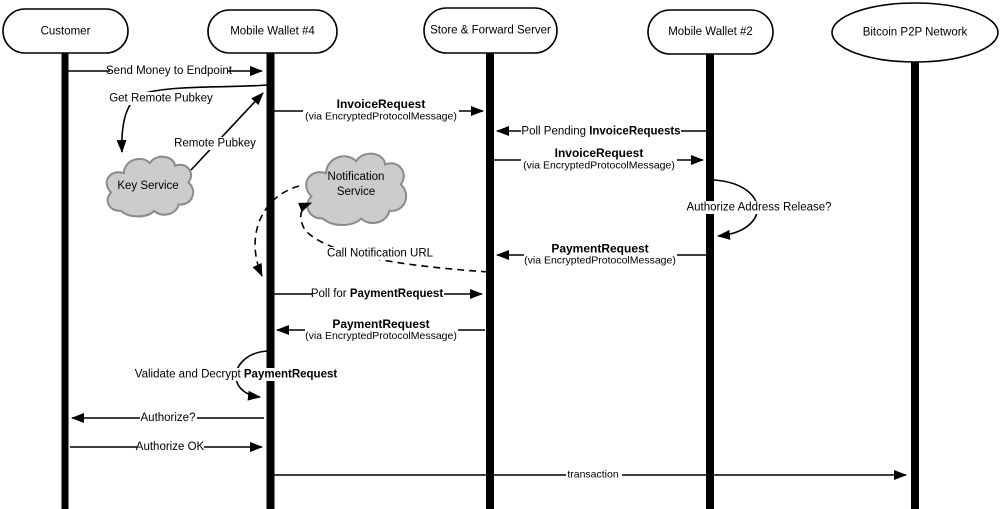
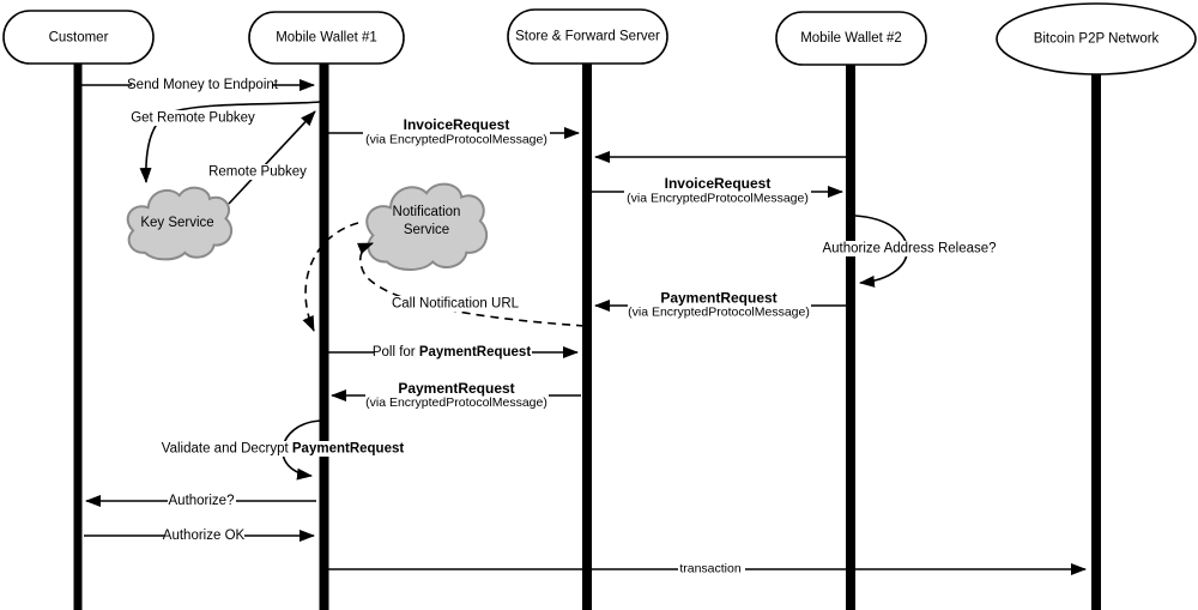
  Key Service
  Notification
  Service
  Send Money to Endpoint
  Get Remote Pubkey
  Remote Pubkey
  InvoiceRequest
  (via EncryptedProtocolMessage)
- Poll Pending InvoiceRequests
  InvoiceRequest
  (via EncryptedProtocolMessage)
  Authorize Address Release?
  PaymentRequest
  (via EncryptedProtocolMessage)
  Call Notification URL
  Poll for PaymentRequest
  PaymentRequest
  (via EncryptedProtocolMessage)
  Validate and Decrypt PaymentRequest
  Authorize?
  Authorize OK
  transaction
  Customer
- Mobile Wallet #4
+ Mobile Wallet #1
  Store & Forward Server
  Mobile Wallet #2
  Bitcoin P2P Network
